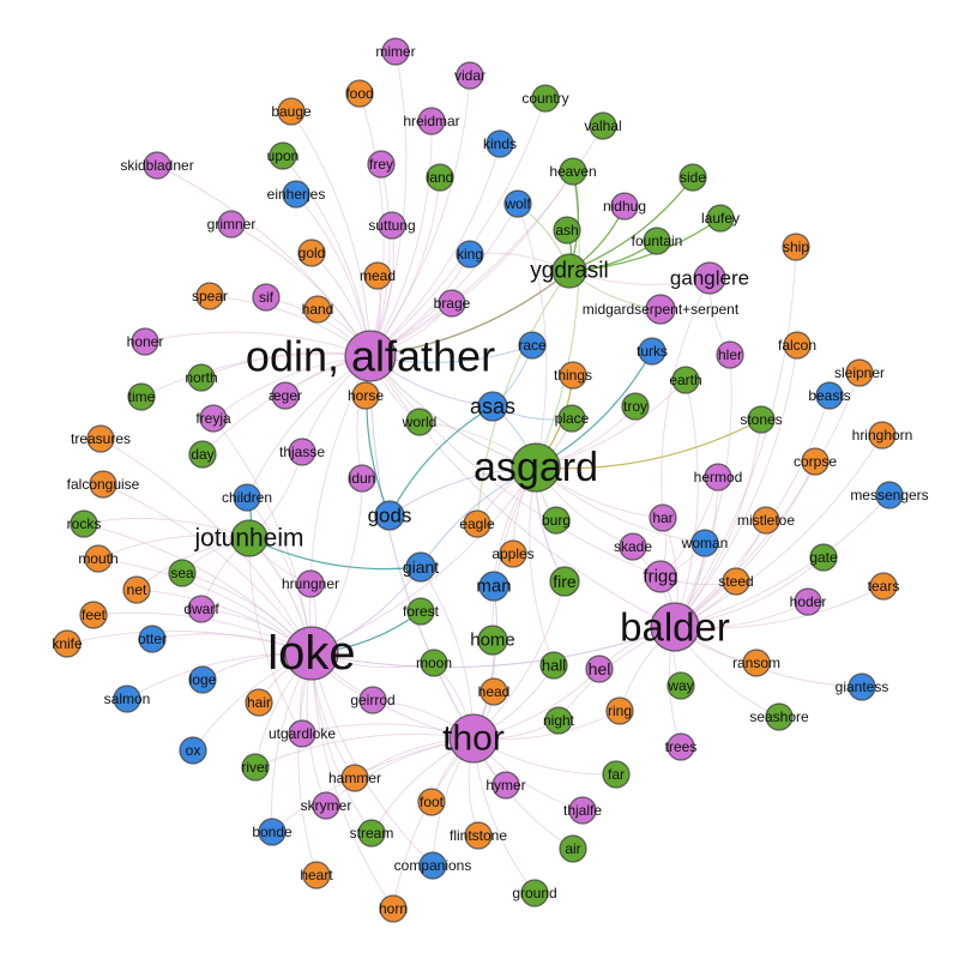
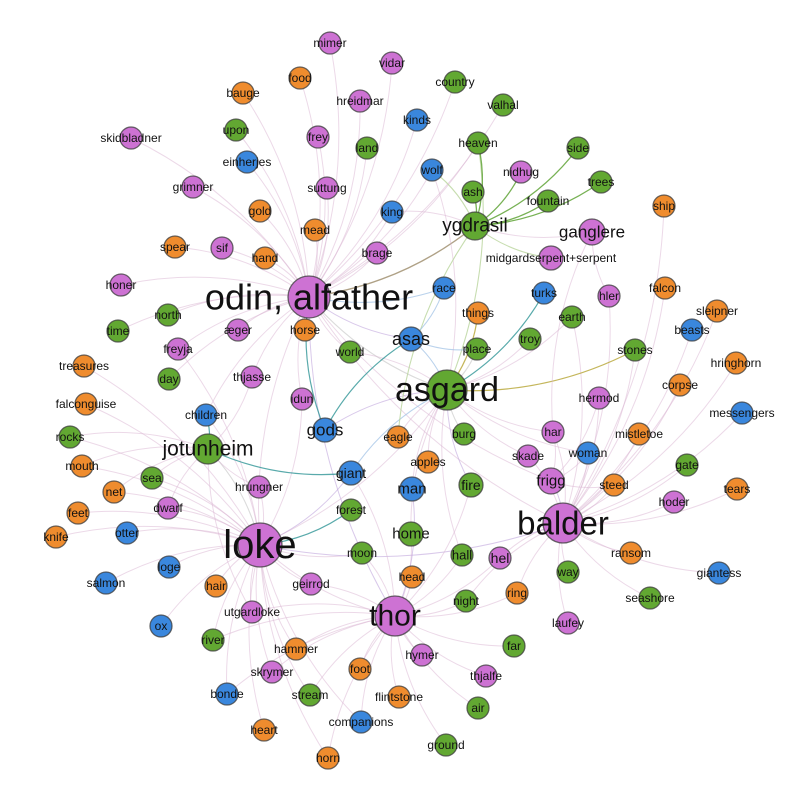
  mimer
  vidar
  food
  country
  hreidmar
  valhal
  kinds
  skidbladner
  bauge
  upon
  einherjes
  frey
  heaven
  land
  grimner
  wolf
  side
  nidhug
  gold
  suttung
  ash
- laufey
+ trees
  ship
  king
  fountain
  spear
  sif
  mead
  hand
  brage
  midgardserpent+serpent
  falcon
  sleipner
  honer
  race
  turks
  hler
  things
  horse
  north
  time
  æger
  earth
  beasts
  troy
  world
  place
  freyja
  treasures
  day
  thjasse
  stones
  hringhorn
  falconguise
  idun
  corpse
  hermod
  messengers
  children
  rocks
  eagle
  burg
  skade
  har
  mistletoe
  woman
  mouth
  sea
  apples
  net
  hrungner
  gate
  steed
  hoder
  tears
  dwarf
  feet
  forest
  knife
  otter
  moon
  loge
  salmon
  hair
  head
  night
  ring
  way
  ransom
  giantess
  seashore
  utgardloke
- trees
+ laufey
  geirrod
  ox
  river
  far
  hammer
  hymer
  skrymer
  foot
  thjalfe
  stream
  flintstone
  air
  bonde
  companions
  heart
  ground
  horn
  hall
  giant
  fire
  hel
  man
  frigg
  home
  ganglere
  gods
  asas
  ygdrasil
  jotunheim
  thor
  balder
  asgard
  odin, alfather
  loke
